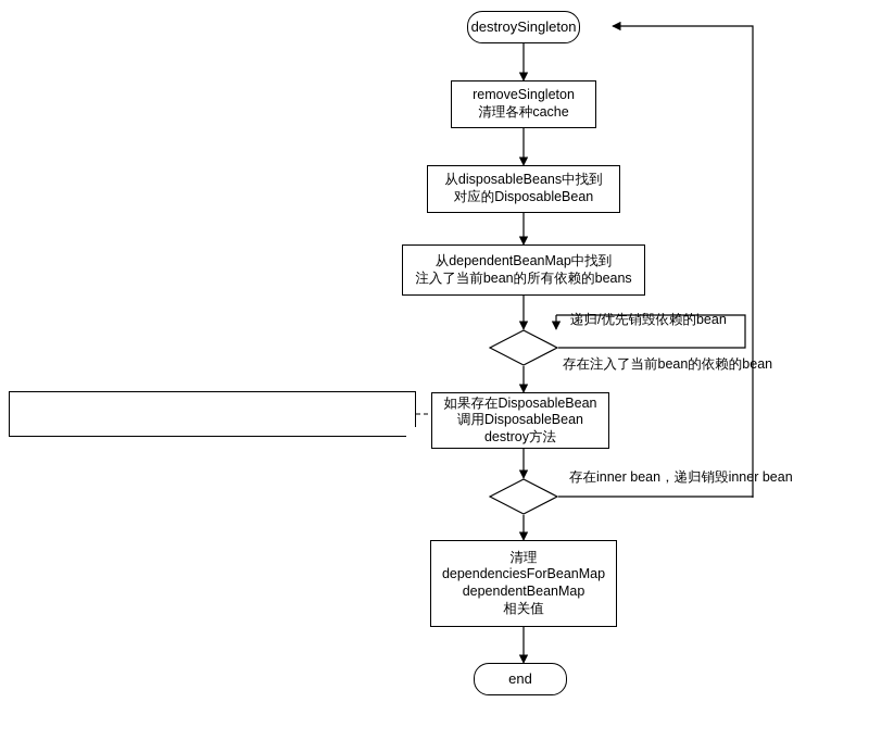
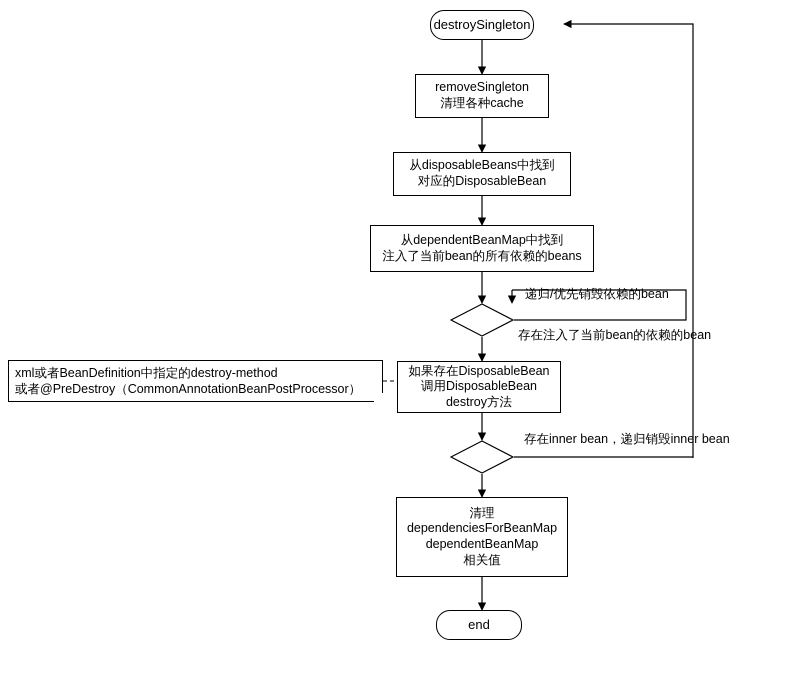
  destroySingleton
  removeSingleton
  清理各种cache
  从disposableBeans中找到
  对应的DisposableBean
  从dependentBeanMap中找到
  注入了当前bean的所有依赖的beans
  如果存在DisposableBean
  调用DisposableBean
  destroy方法
  清理
  dependenciesForBeanMap
  dependentBeanMap
  相关值
  end
+ xml或者BeanDefinition中指定的destroy-method
+ 或者@PreDestroy（CommonAnnotationBeanPostProcessor）
  递归/优先销毁依赖的bean
  存在注入了当前bean的依赖的bean
  存在inner bean，递归销毁inner bean
